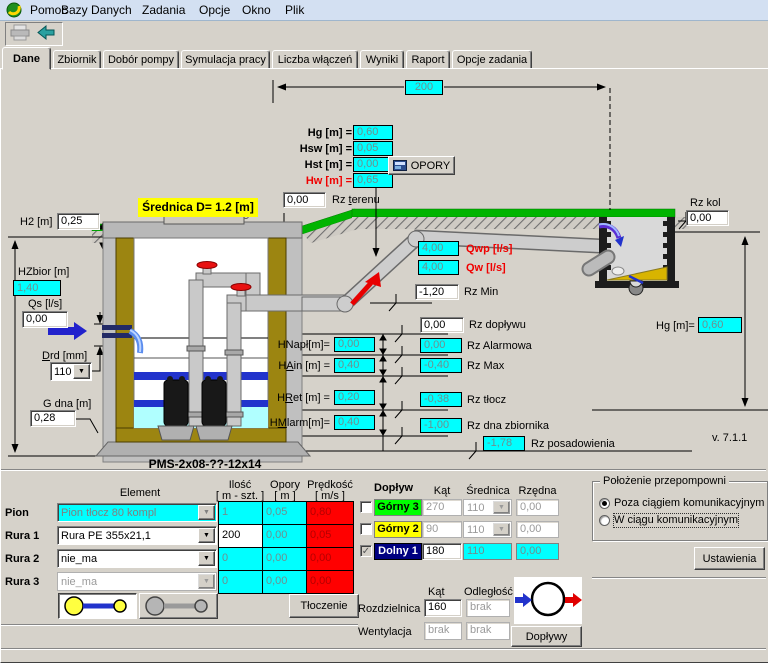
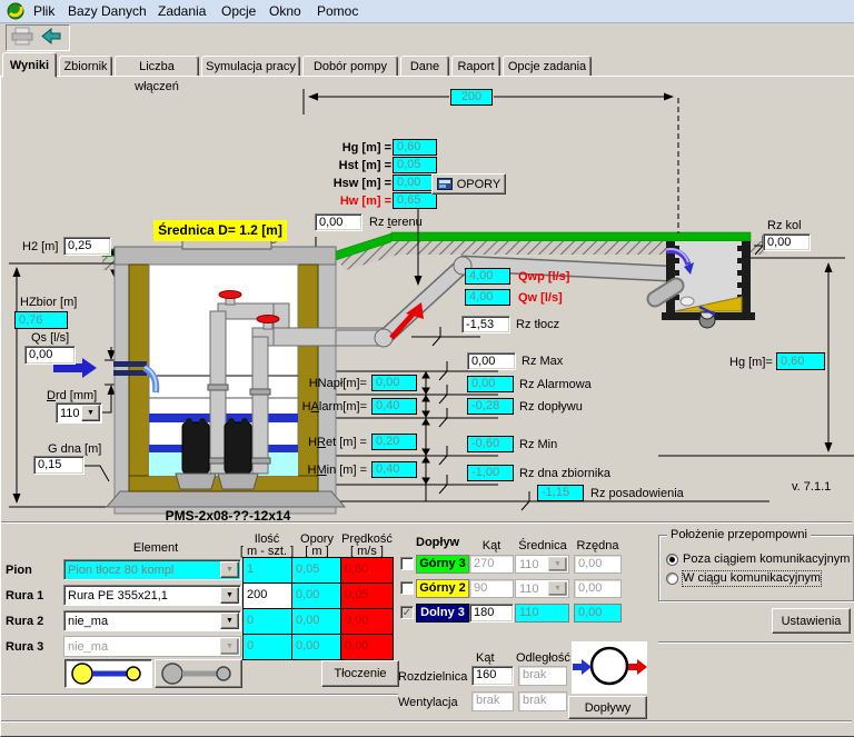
- Pomoc
+ Plik
  Bazy Danych
  Zadania
  Opcje
  Okno
- Plik
+ Pomoc
- Dane
+ Wyniki
  Zbiornik
- Dobór pompy
+ Liczba włączeń
  Symulacja pracy
- Liczba włączeń
+ Dobór pompy
- Wyniki
+ Dane
  Raport
  Opcje zadania
  200
  Hg [m] =
  0,60
- Hsw [m] =
+ Hst [m] =
  0,05
- Hst [m] =
+ Hsw [m] =
  0,00
  Hw [m] =
  0,65
  OPORY
  0,00
  Rz terenu
  Średnica D= 1.2 [m]
  H2 [m]
  0,25
  HZbior [m]
- 1,40
+ 0,76
  Qs [l/s]
  0,00
  Drd [mm]
  110
  G dna [m]
- 0,28
+ 0,15
  PMS-2x08-??-12x14
  4,00
  Qwp [l/s]
  4,00
  Qw [l/s]
- -1,20
+ -1,53
- Rz Min
+ Rz tłocz
  0,00
- Rz dopływu
+ Rz Max
  0,00
  Rz Alarmowa
- -0,40
+ -0,28
- Rz Max
+ Rz dopływu
- -0,38
+ -0,60
- Rz tłocz
+ Rz Min
  -1,00
  Rz dna zbiornika
- -1,78
+ -1,15
  Rz posadowienia
  HNapł[m]=
  0,00
- HAin [m] =
+ HAlarm[m]=
  0,40
  HRet [m] =
  0,20
- HMlarm[m]=
+ HMin [m] =
  0,40
  Rz kol
  0,00
  Hg [m]=
  0,60
  v. 7.1.1
  Element
  Ilość
  [ m - szt. ]
  Opory
  [ m ]
  Prędkość
  [ m/s ]
  Pion
  Rura 1
  Rura 2
  Rura 3
  Pion tłocz 80 kompl
  Rura PE 355x21,1
  nie_ma
  nie_ma
  1
  0,05
  0,80
  200
  0,00
  0,05
  0
  0,00
  0,00
  0
  0,00
  0,00
  Tłoczenie
  Dopływ
  Kąt
  Średnica
  Rzędna
  Górny 3
  270
  110
  0,00
  Górny 2
  90
  110
  0,00
  ✓
- Dolny 1
+ Dolny 3
  180
  110
  0,00
  Kąt
  Odległość
  Rozdzielnica
  160
  brak
  Wentylacja
  brak
  brak
  Dopływy
  Położenie przepompowni
  Poza ciągiem komunikacyjnym
  W ciągu komunikacyjnym
  Ustawienia
